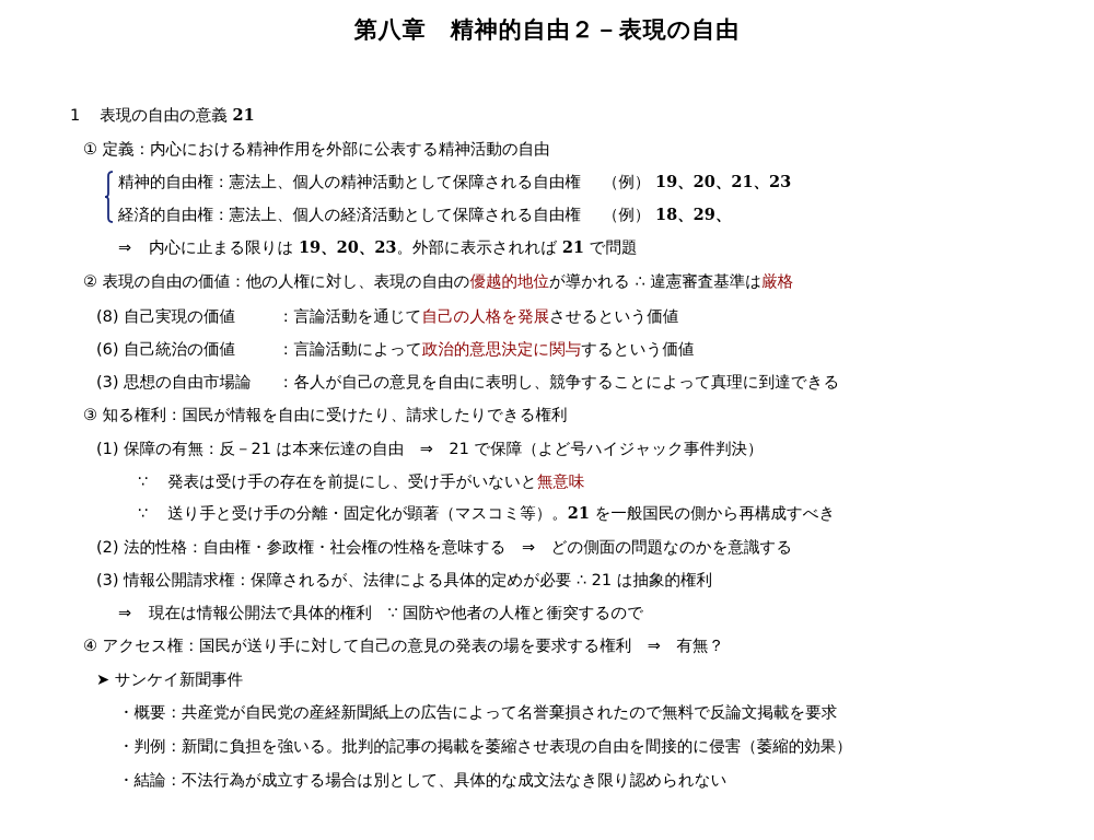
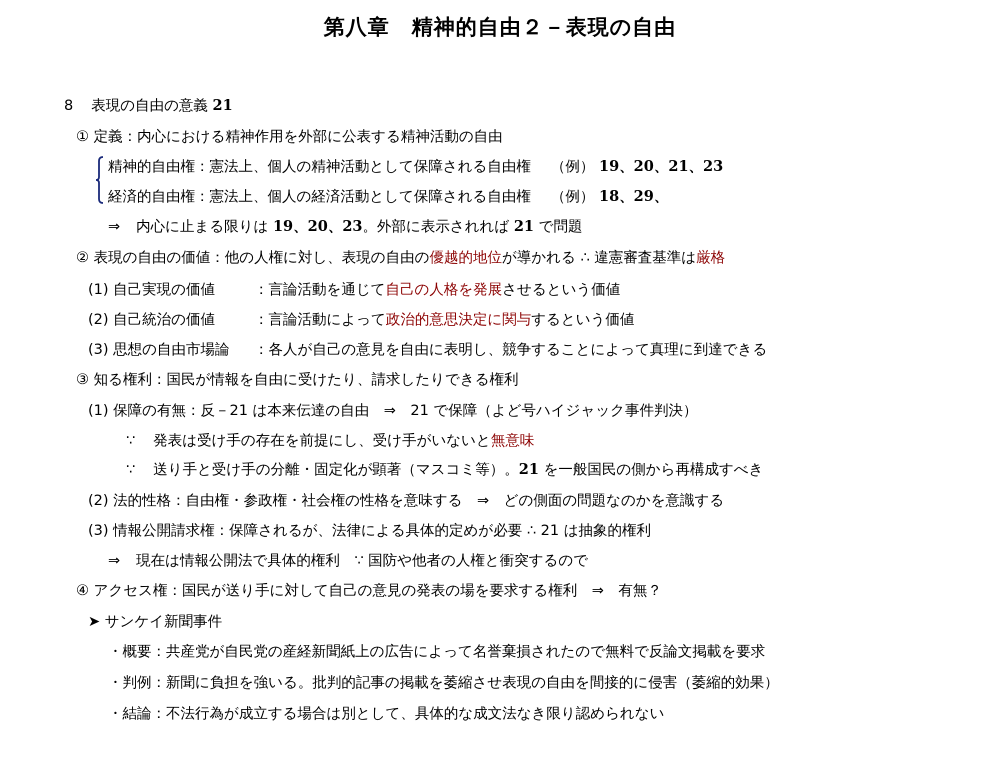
  第八章 精神的自由２－表現の自由
- 1 表現の自由の意義 21
+ 8 表現の自由の意義 21
  ① 定義：内心における精神作用を外部に公表する精神活動の自由
  精神的自由権：憲法上、個人の精神活動として保障される自由権 （例） 19、20、21、23
  経済的自由権：憲法上、個人の経済活動として保障される自由権 （例） 18、29、
  ⇒ 内心に止まる限りは 19、20、23。外部に表示されれば 21 で問題
  ② 表現の自由の価値：他の人権に対し、表現の自由の優越的地位が導かれる ∴ 違憲審査基準は厳格
- (8) 自己実現の価値 ：言論活動を通じて自己の人格を発展させるという価値
+ (1) 自己実現の価値 ：言論活動を通じて自己の人格を発展させるという価値
- (6) 自己統治の価値 ：言論活動によって政治的意思決定に関与するという価値
+ (2) 自己統治の価値 ：言論活動によって政治的意思決定に関与するという価値
  (3) 思想の自由市場論 ：各人が自己の意見を自由に表明し、競争することによって真理に到達できる
  ③ 知る権利：国民が情報を自由に受けたり、請求したりできる権利
  (1) 保障の有無：反－21 は本来伝達の自由 ⇒ 21 で保障（よど号ハイジャック事件判決）
  ∵ 発表は受け手の存在を前提にし、受け手がいないと無意味
  ∵ 送り手と受け手の分離・固定化が顕著（マスコミ等）。21 を一般国民の側から再構成すべき
  (2) 法的性格：自由権・参政権・社会権の性格を意味する ⇒ どの側面の問題なのかを意識する
  (3) 情報公開請求権：保障されるが、法律による具体的定めが必要 ∴ 21 は抽象的権利
  ⇒ 現在は情報公開法で具体的権利 ∵ 国防や他者の人権と衝突するので
  ④ アクセス権：国民が送り手に対して自己の意見の発表の場を要求する権利 ⇒ 有無？
  ➤ サンケイ新聞事件
  ・概要：共産党が自民党の産経新聞紙上の広告によって名誉棄損されたので無料で反論文掲載を要求
  ・判例：新聞に負担を強いる。批判的記事の掲載を萎縮させ表現の自由を間接的に侵害（萎縮的効果）
  ・結論：不法行為が成立する場合は別として、具体的な成文法なき限り認められない
